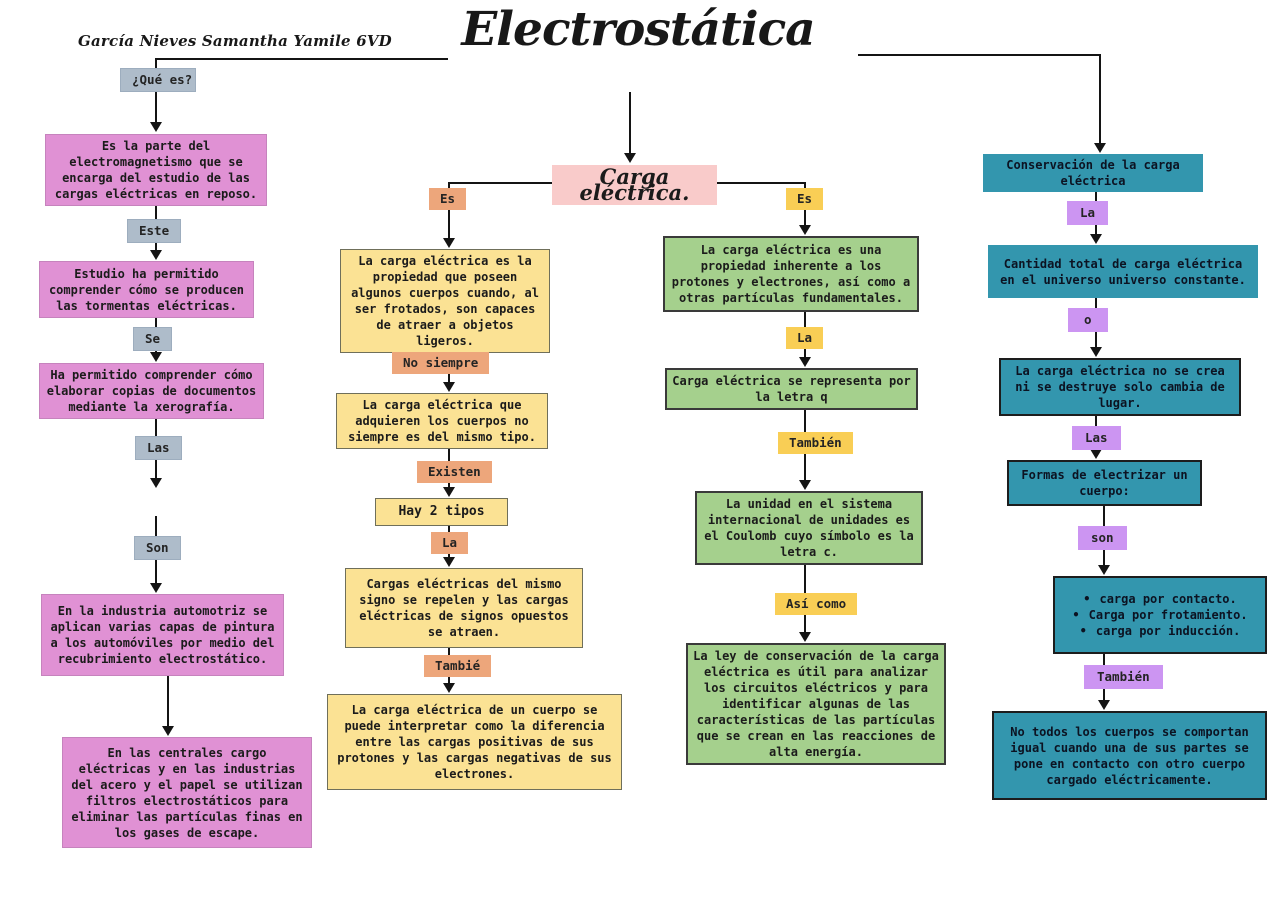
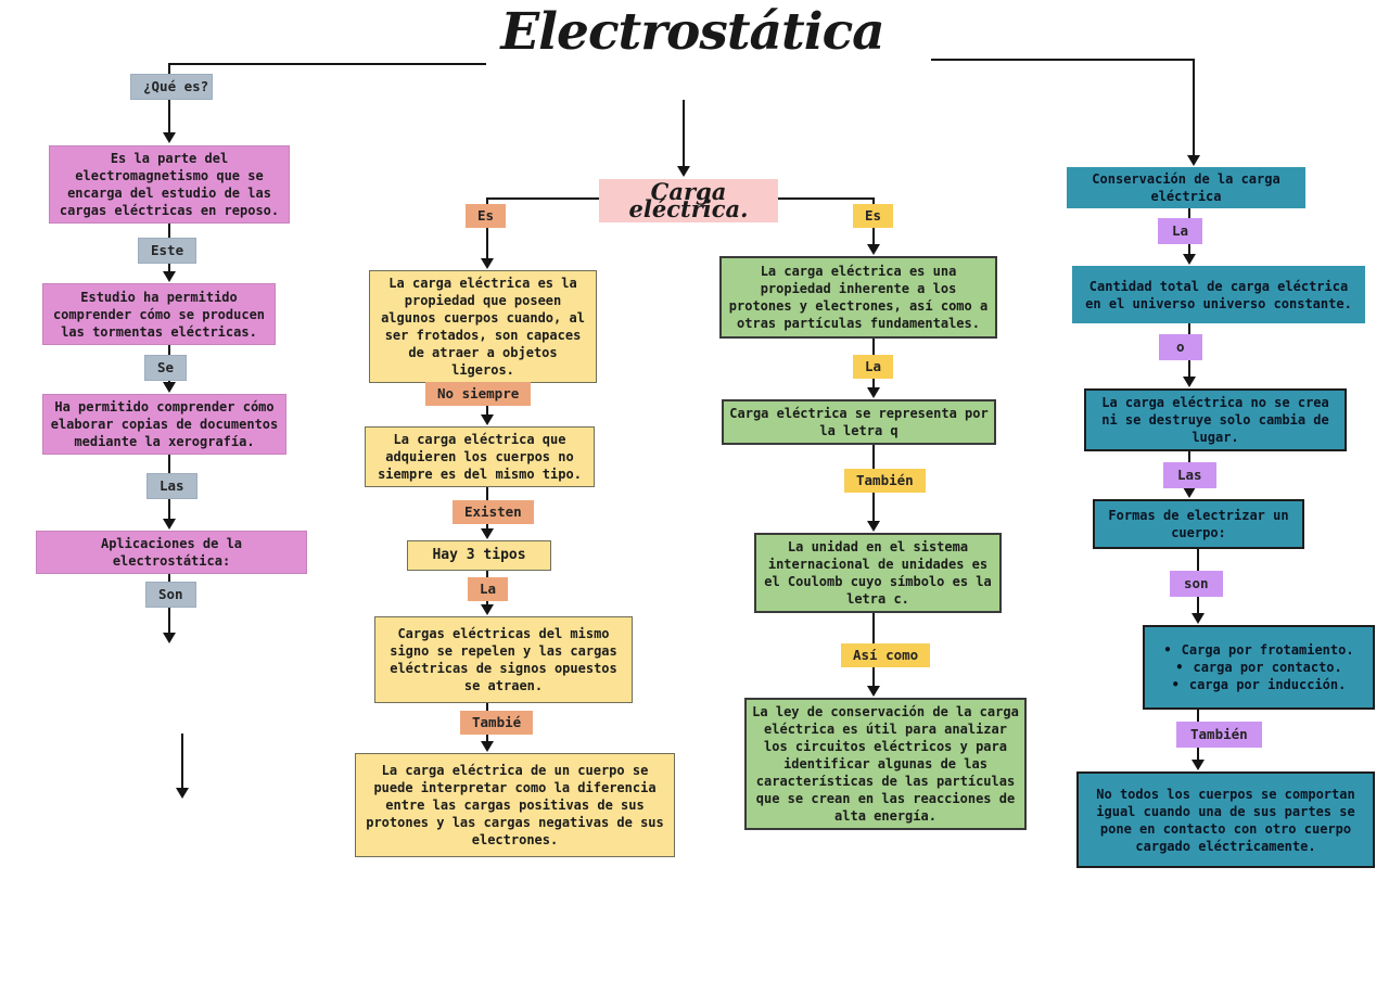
- García Nieves Samantha Yamile 6VD
  Electrostática
  Carga eléctrica.
  ¿Qué es?
  Es la parte del electromagnetismo que se encarga del estudio de las cargas eléctricas en reposo.
  Este
  Estudio ha permitido comprender cómo se producen las tormentas eléctricas.
  Se
  Ha permitido comprender cómo elaborar copias de documentos mediante la xerografía.
  Las
+ Aplicaciones de la electrostática:
  Son
- En la industria automotriz se aplican varias capas de pintura a los automóviles por medio del recubrimiento electrostático.
- En las centrales cargo eléctricas y en las industrias del acero y el papel se utilizan filtros electrostáticos para eliminar las partículas finas en los gases de escape.
  Es
  La carga eléctrica es la propiedad que poseen algunos cuerpos cuando, al ser frotados, son capaces de atraer a objetos ligeros.
  No siempre
  La carga eléctrica que adquieren los cuerpos no siempre es del mismo tipo.
  Existen
- Hay 2 tipos
+ Hay 3 tipos
  La
  Cargas eléctricas del mismo signo se repelen y las cargas eléctricas de signos opuestos se atraen.
  Tambié
  La carga eléctrica de un cuerpo se puede interpretar como la diferencia entre las cargas positivas de sus protones y las cargas negativas de sus electrones.
  Es
  La carga eléctrica es una propiedad inherente a los protones y electrones, así como a otras partículas fundamentales.
  La
  Carga eléctrica se representa por la letra q
  También
  La unidad en el sistema internacional de unidades es el Coulomb cuyo símbolo es la letra c.
  Así como
  La ley de conservación de la carga eléctrica es útil para analizar los circuitos eléctricos y para identificar algunas de las características de las partículas que se crean en las reacciones de alta energía.
  Conservación de la carga eléctrica
  La
  Cantidad total de carga eléctrica en el universo universo constante.
  o
  La carga eléctrica no se crea ni se destruye solo cambia de lugar.
  Las
  Formas de electrizar un cuerpo:
  son
  •
- carga por contacto.
+ Carga por frotamiento.
  •
- Carga por frotamiento.
+ carga por contacto.
  •
  carga por inducción.
  También
  No todos los cuerpos se comportan igual cuando una de sus partes se pone en contacto con otro cuerpo cargado eléctricamente.
